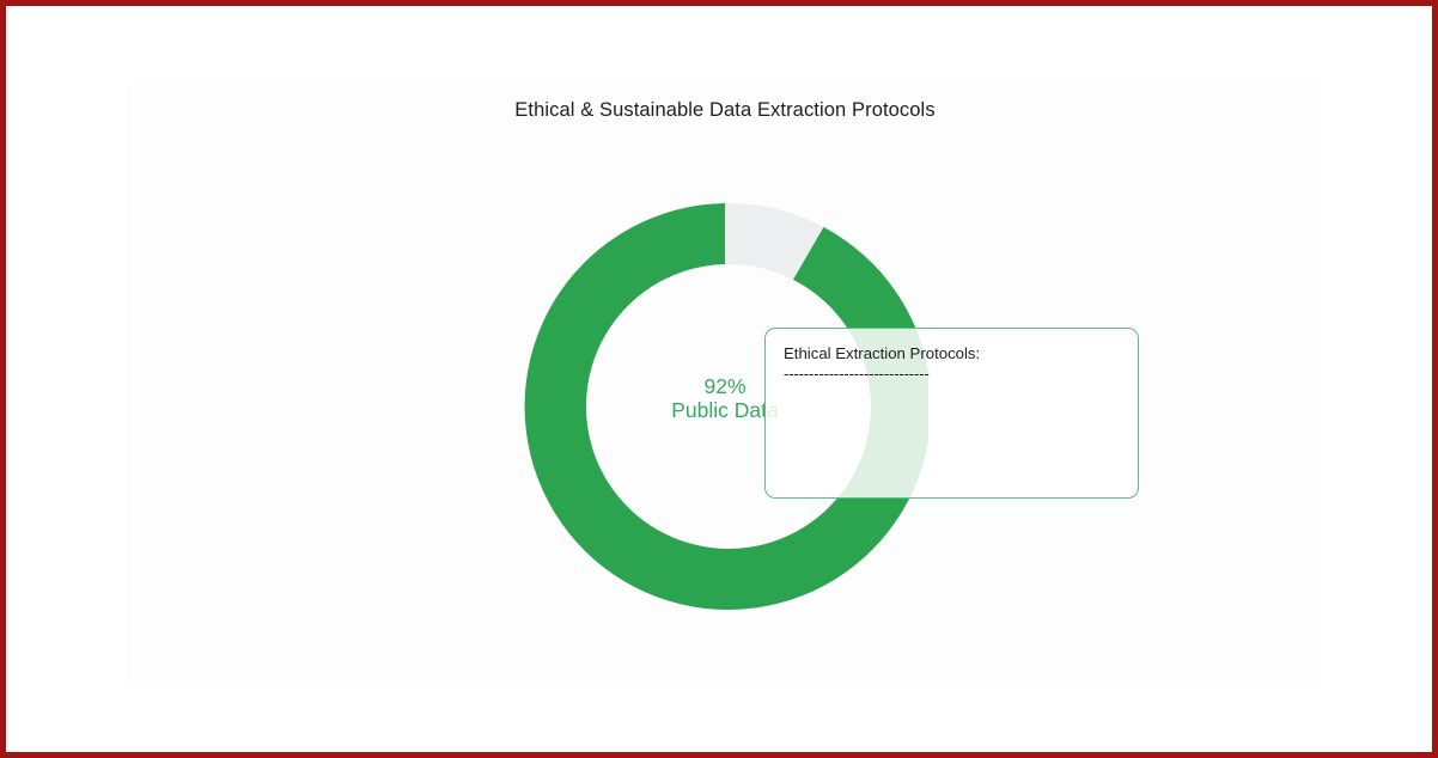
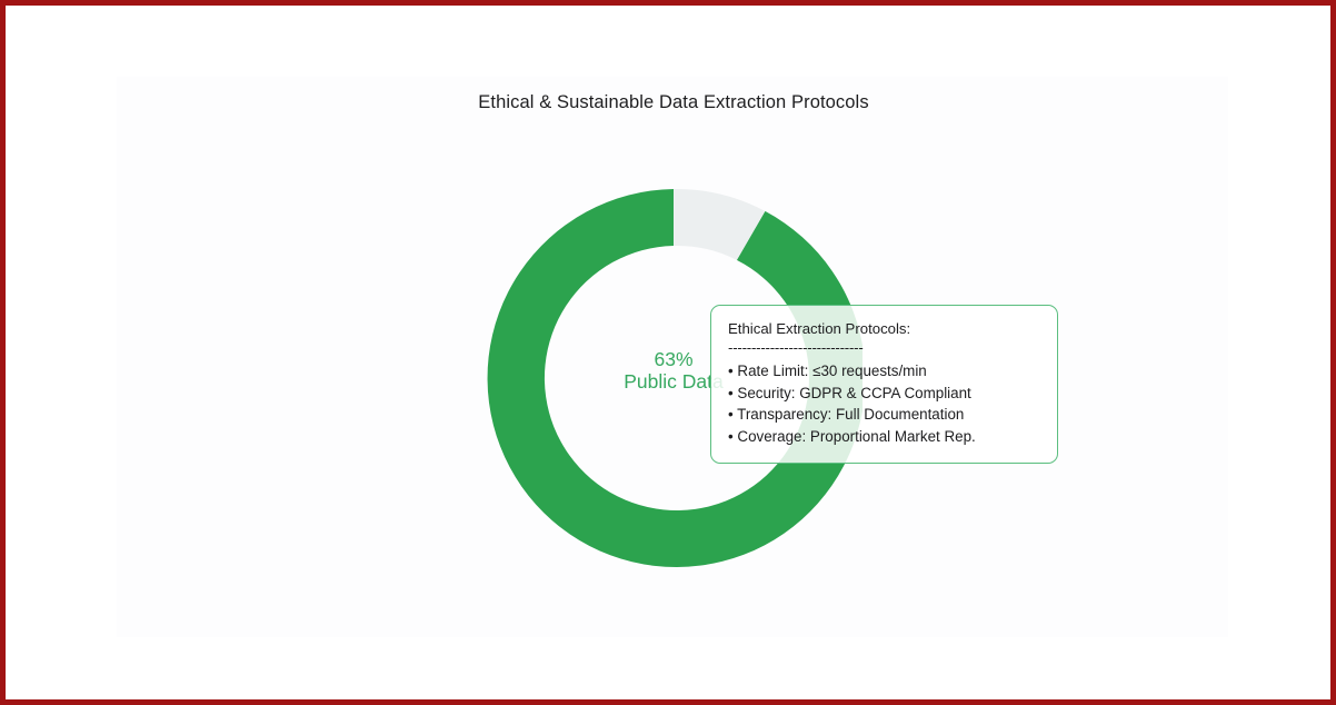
  Ethical & Sustainable Data Extraction Protocols
- 92%
+ 63%
  Public Data
  Ethical Extraction Protocols:
  -----------------------------
+ • Rate Limit: ≤30 requests/min
+ • Security: GDPR & CCPA Compliant
+ • Transparency: Full Documentation
+ • Coverage: Proportional Market Rep.
